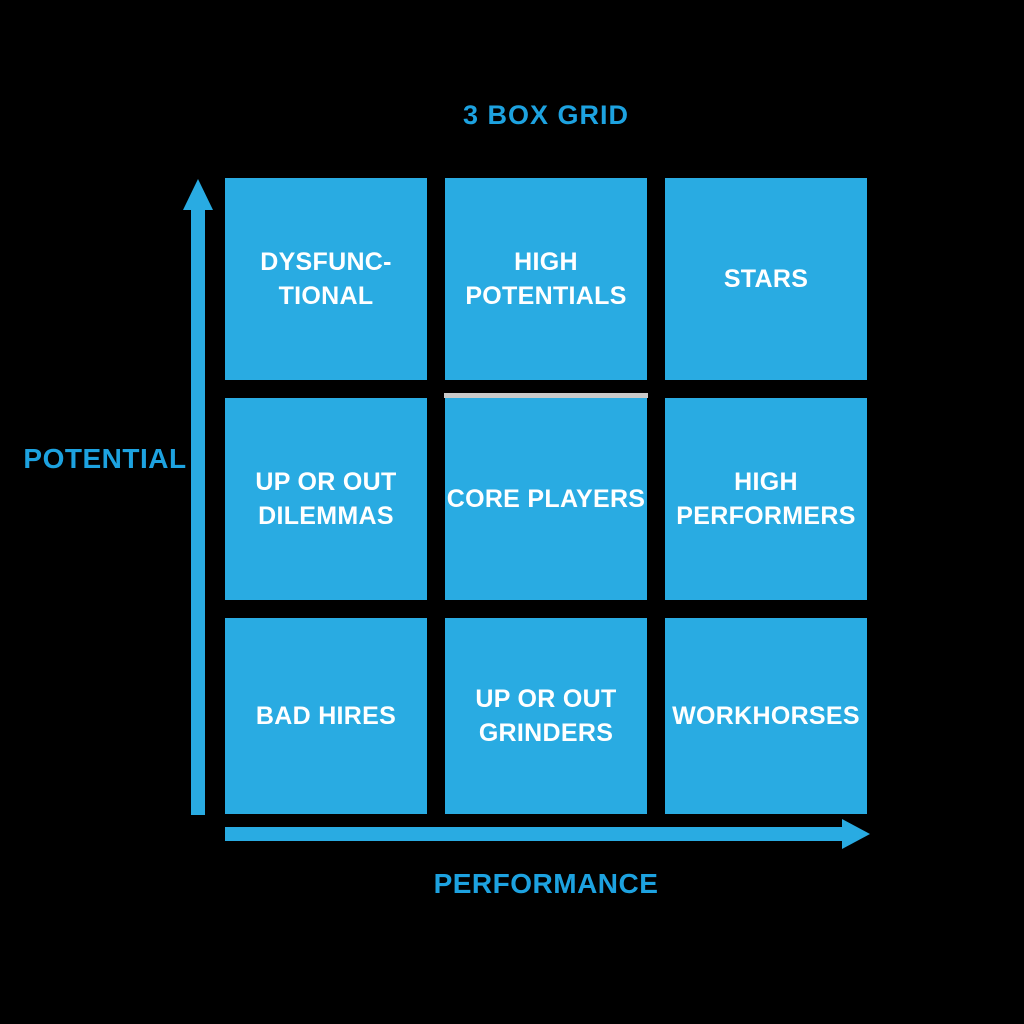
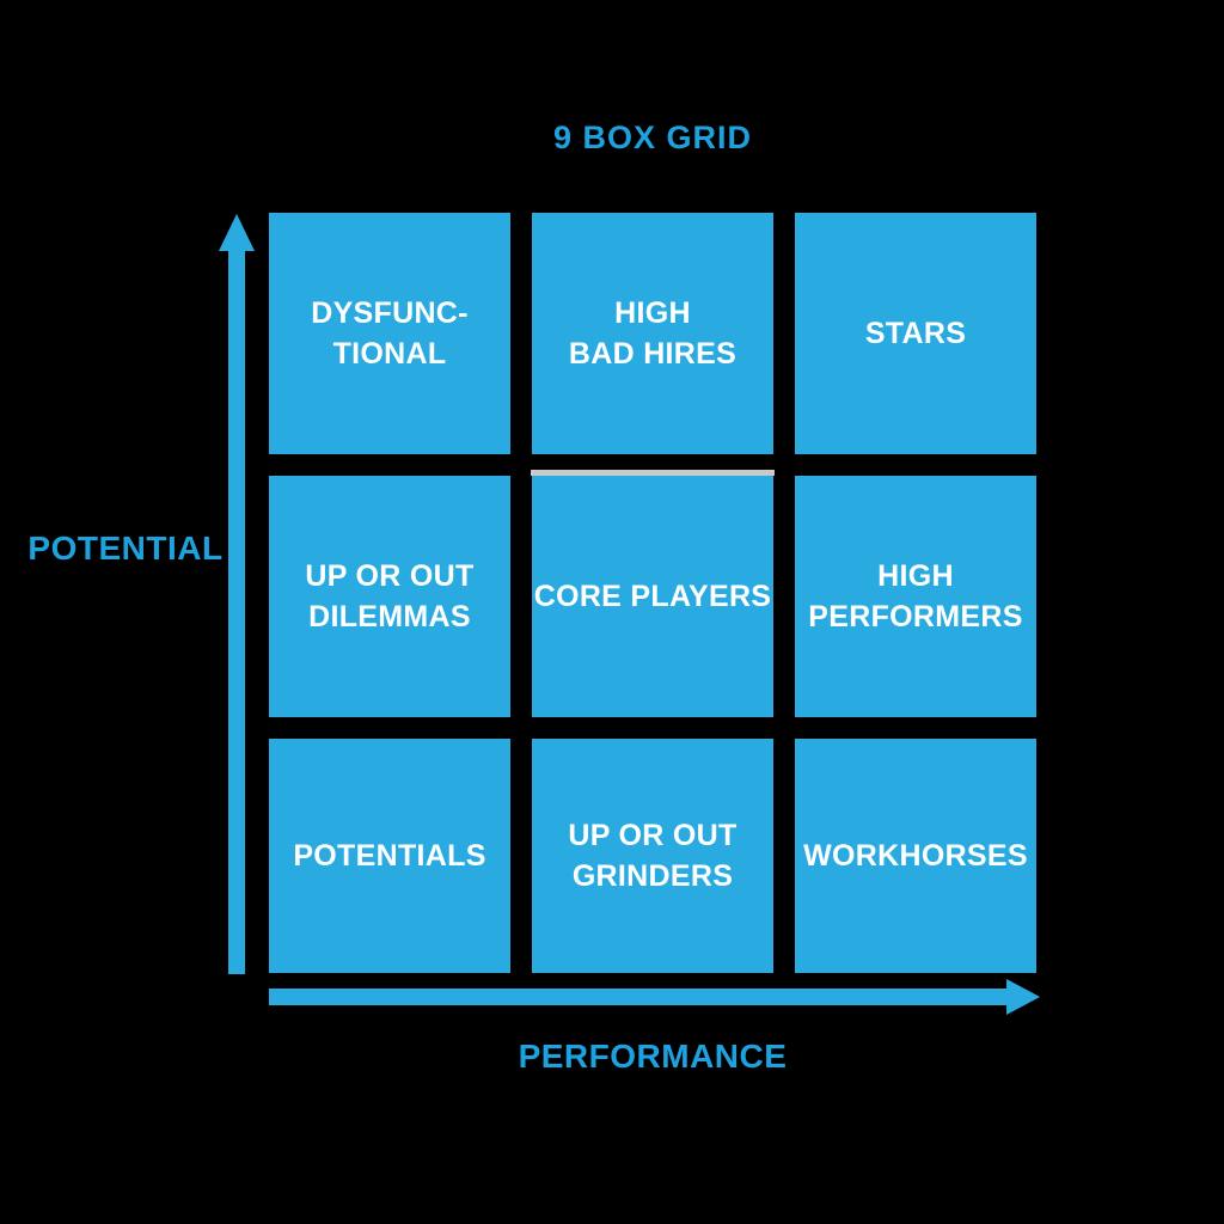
- 3 BOX GRID
+ 9 BOX GRID
  POTENTIAL
  PERFORMANCE
  DYSFUNC-
  TIONAL
  HIGH
- POTENTIALS
+ BAD HIRES
  STARS
  UP OR OUT
  DILEMMAS
  CORE PLAYERS
  HIGH
  PERFORMERS
- BAD HIRES
+ POTENTIALS
  UP OR OUT
  GRINDERS
  WORKHORSES
